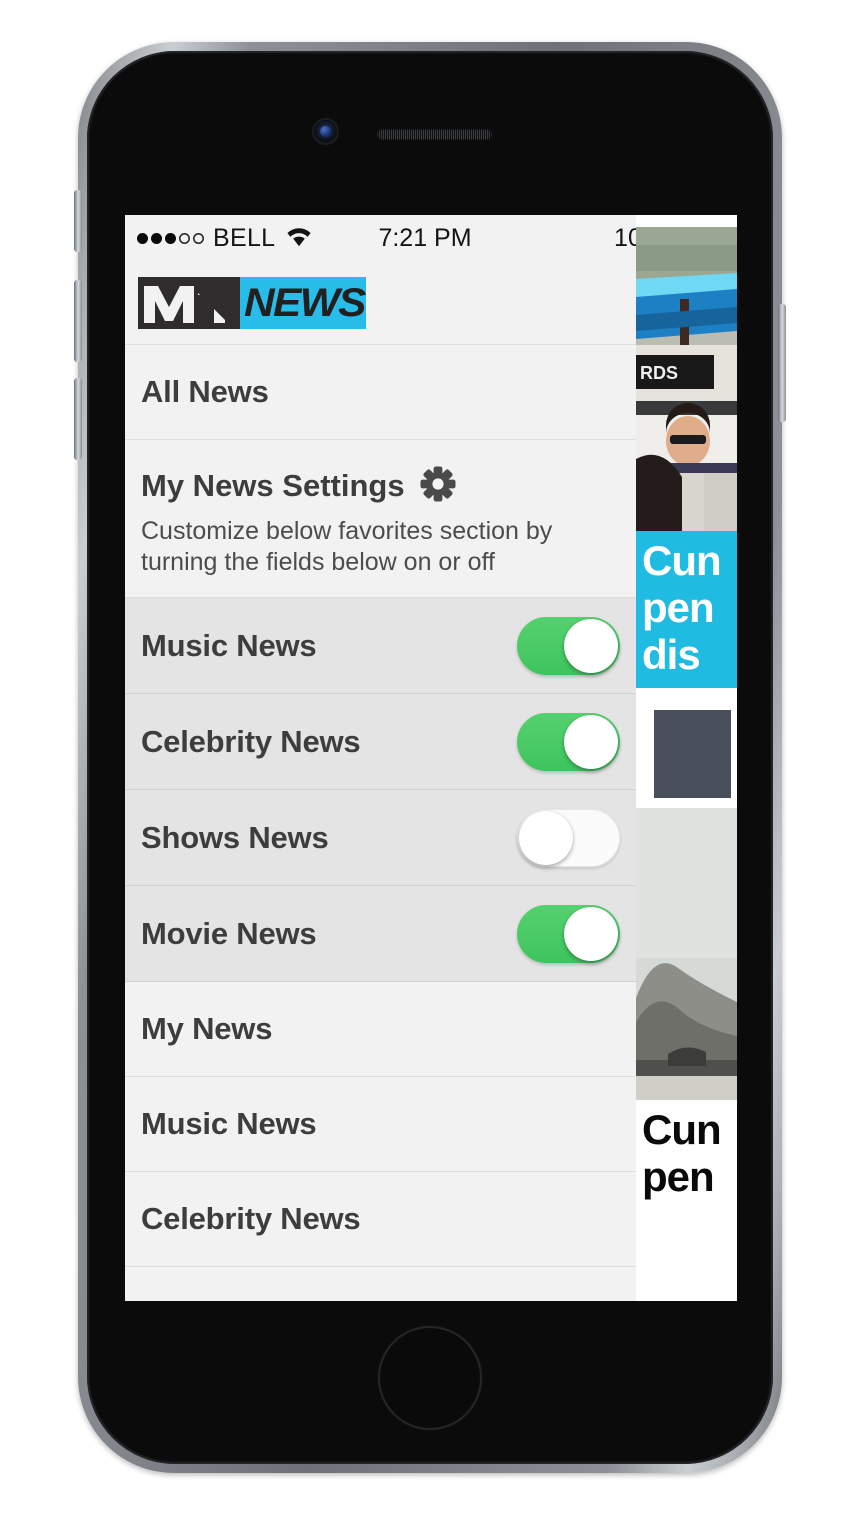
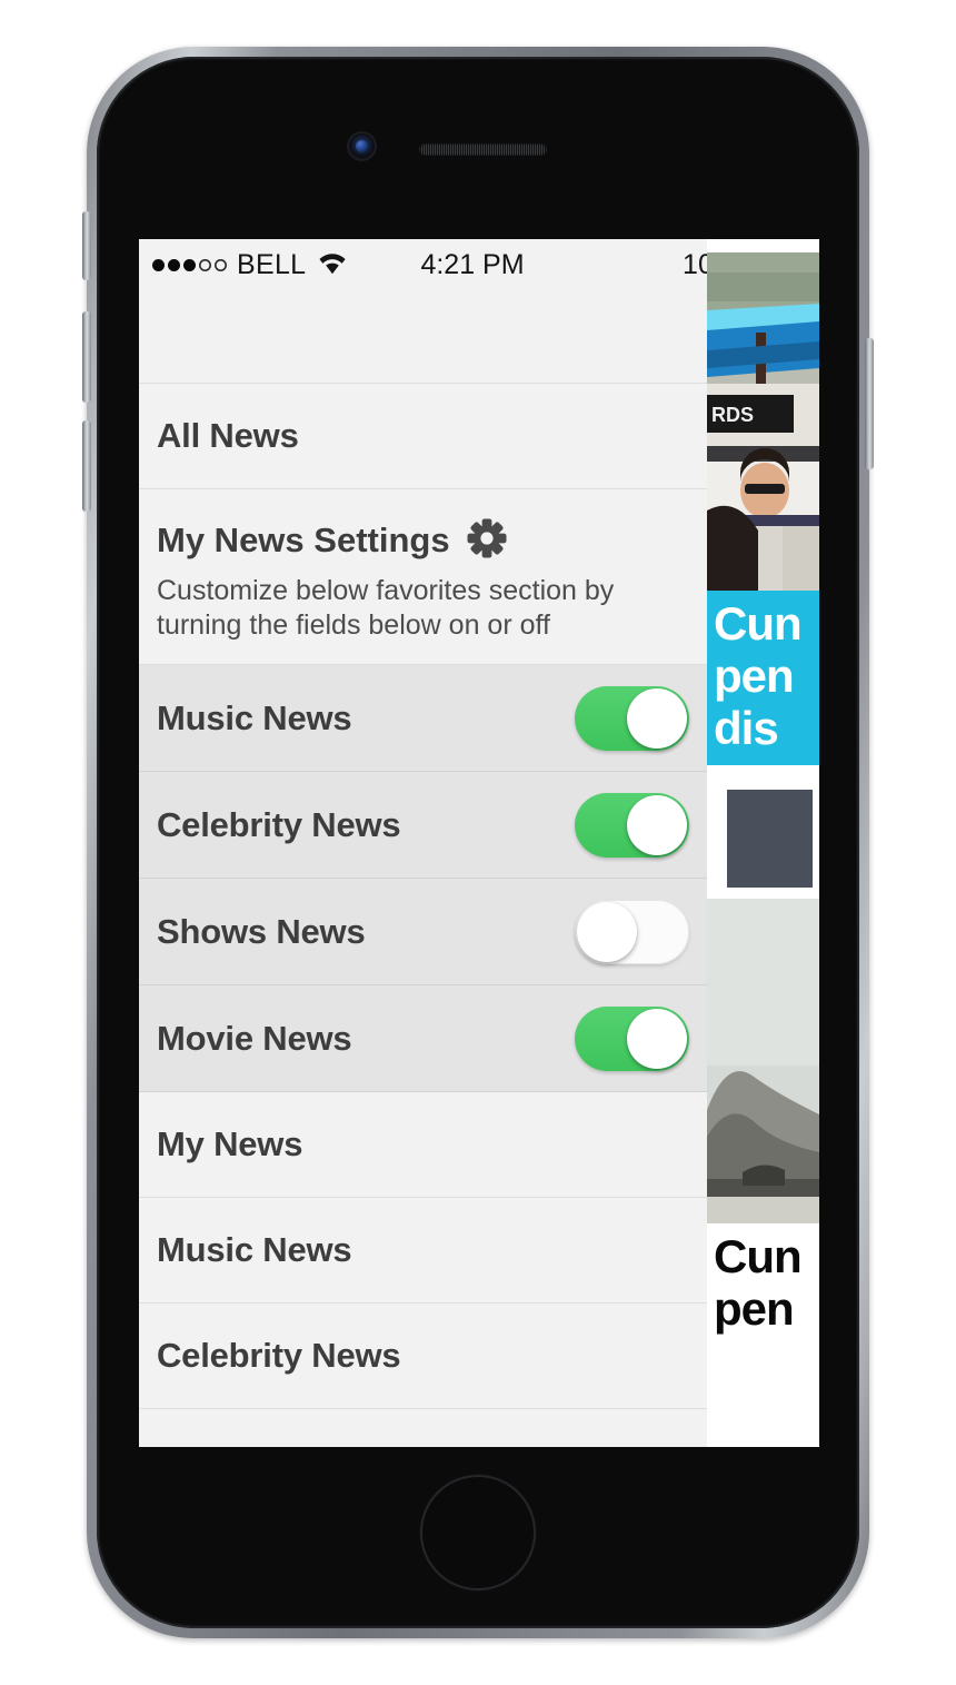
  BELL
- 7:21 PM
+ 4:21 PM
- NEWS
  All News
  My News Settings
  Customize below favorites section by turning the fields below on or off
  Music News
  Celebrity News
  Shows News
  Movie News
  My News
  Music News
  Celebrity News
  RDS
  Cun
  pen
  dis
  Cun
  pen
